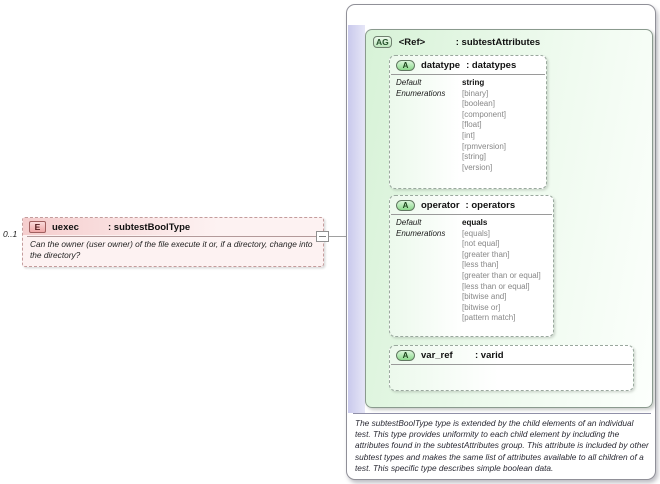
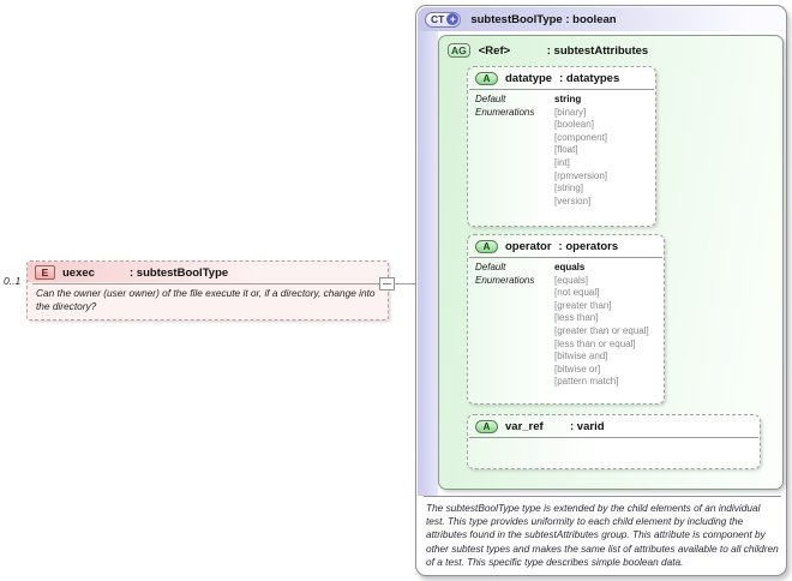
  0..1
  E
  uexec
  : subtestBoolType
  Can the owner (user owner) of the file execute it or, if a directory, change into the directory?
+ CT
+ +
+ subtestBoolType : boolean
  AG
  <Ref>
  : subtestAttributes
  A
  datatype
  : datatypes
  Default
  Enumerations
  string
  [binary]
  [boolean]
  [component]
  [float]
  [int]
  [rpmversion]
  [string]
  [version]
  A
  operator
  : operators
  Default
  Enumerations
  equals
  [equals]
  [not equal]
  [greater than]
  [less than]
  [greater than or equal]
  [less than or equal]
  [bitwise and]
  [bitwise or]
  [pattern match]
  A
  var_ref
  : varid
- The subtestBoolType type is extended by the child elements of an individual test. This type provides uniformity to each child element by including the attributes found in the subtestAttributes group. This attribute is included by other subtest types and makes the same list of attributes available to all children of a test. This specific type describes simple boolean data.
+ The subtestBoolType type is extended by the child elements of an individual test. This type provides uniformity to each child element by including the attributes found in the subtestAttributes group. This attribute is component by other subtest types and makes the same list of attributes available to all children of a test. This specific type describes simple boolean data.
